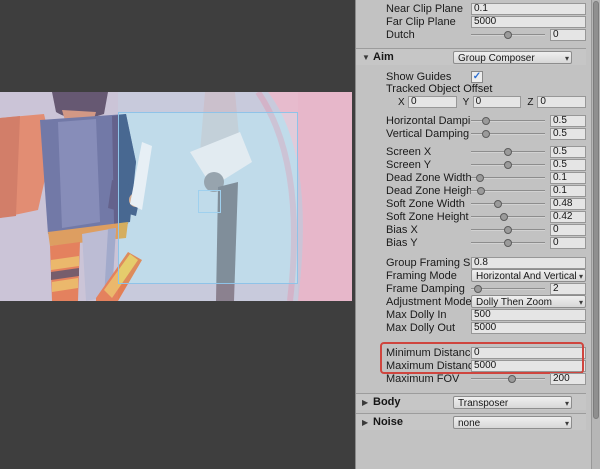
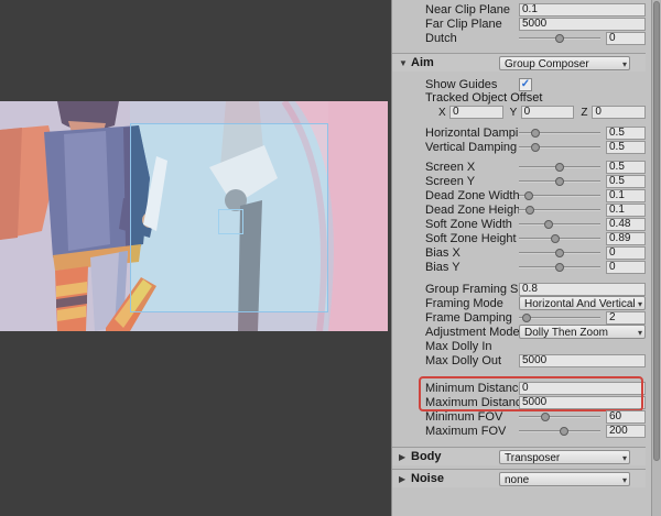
  Near Clip Plane
  0.1
  Far Clip Plane
  5000
  Dutch
  0
  ▼
  Aim
  Group Composer
  ▾
  Show Guides
  ✓
  Tracked Object Offset
  X
  0
  Y
  0
  Z
  0
  Horizontal Dampi
  0.5
  Vertical Damping
  0.5
  Screen X
  0.5
  Screen Y
  0.5
  Dead Zone Width
  0.1
  Dead Zone Heigh
  0.1
  Soft Zone Width
  0.48
  Soft Zone Height
- 0.42
+ 0.89
  Bias X
  0
  Bias Y
  0
  Group Framing S
  0.8
  Framing Mode
  Horizontal And Vertical
  ▾
  Frame Damping
  2
  Adjustment Mode
  Dolly Then Zoom
  ▾
  Max Dolly In
- 500
  Max Dolly Out
  5000
  Minimum Distanc
  0
  Maximum Distan
  5000
+ Minimum FOV
+ 60
  Maximum FOV
  200
  ▶
  Body
  Transposer
  ▾
  ▶
  Noise
  none
  ▾
